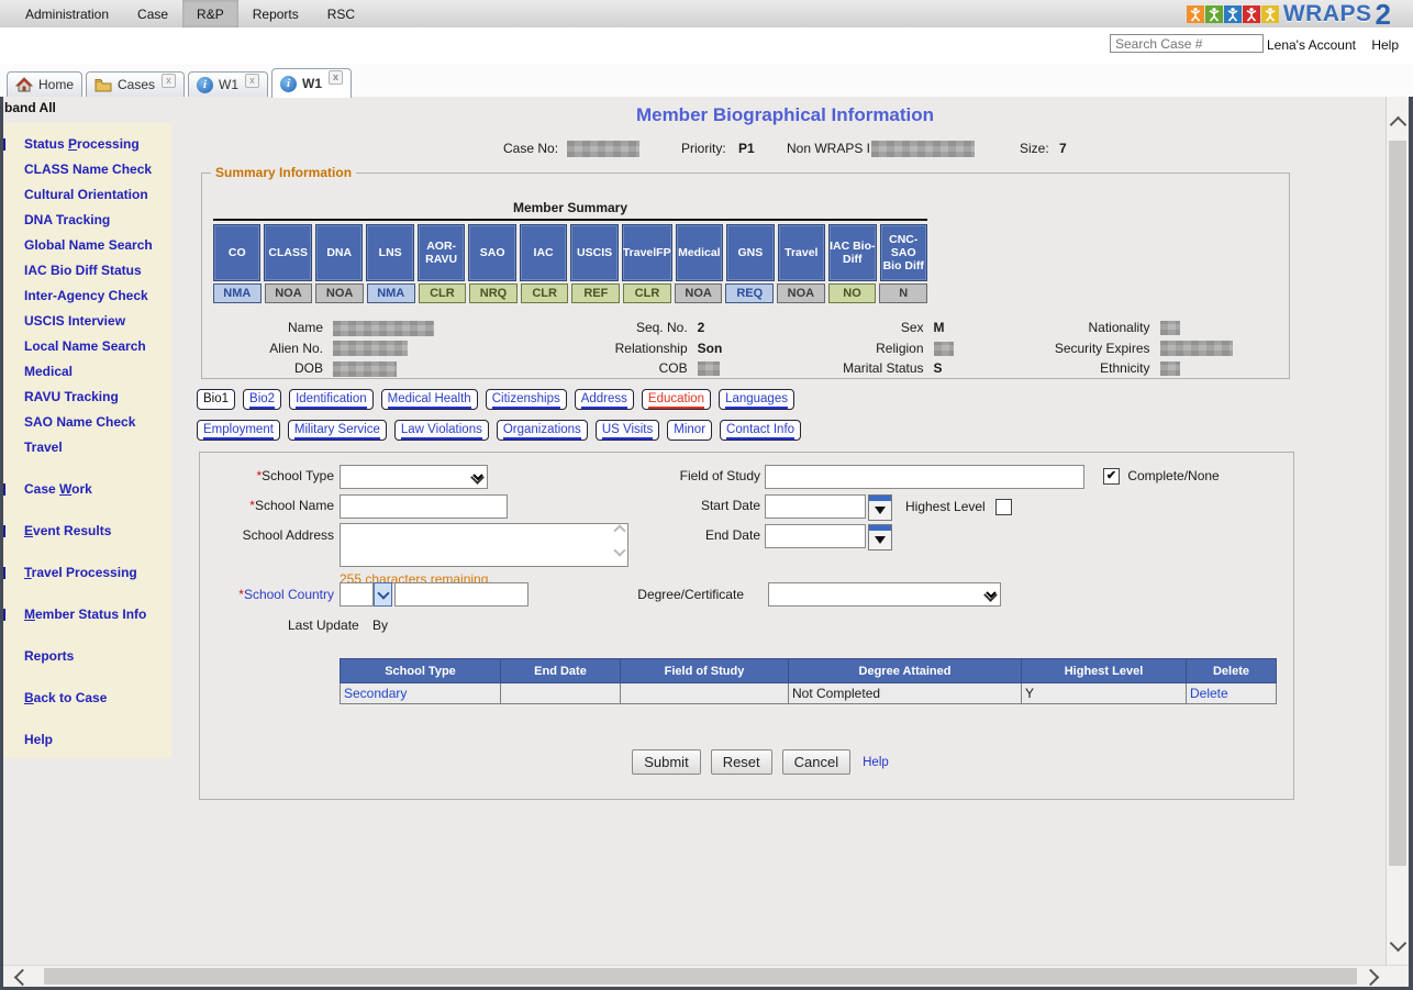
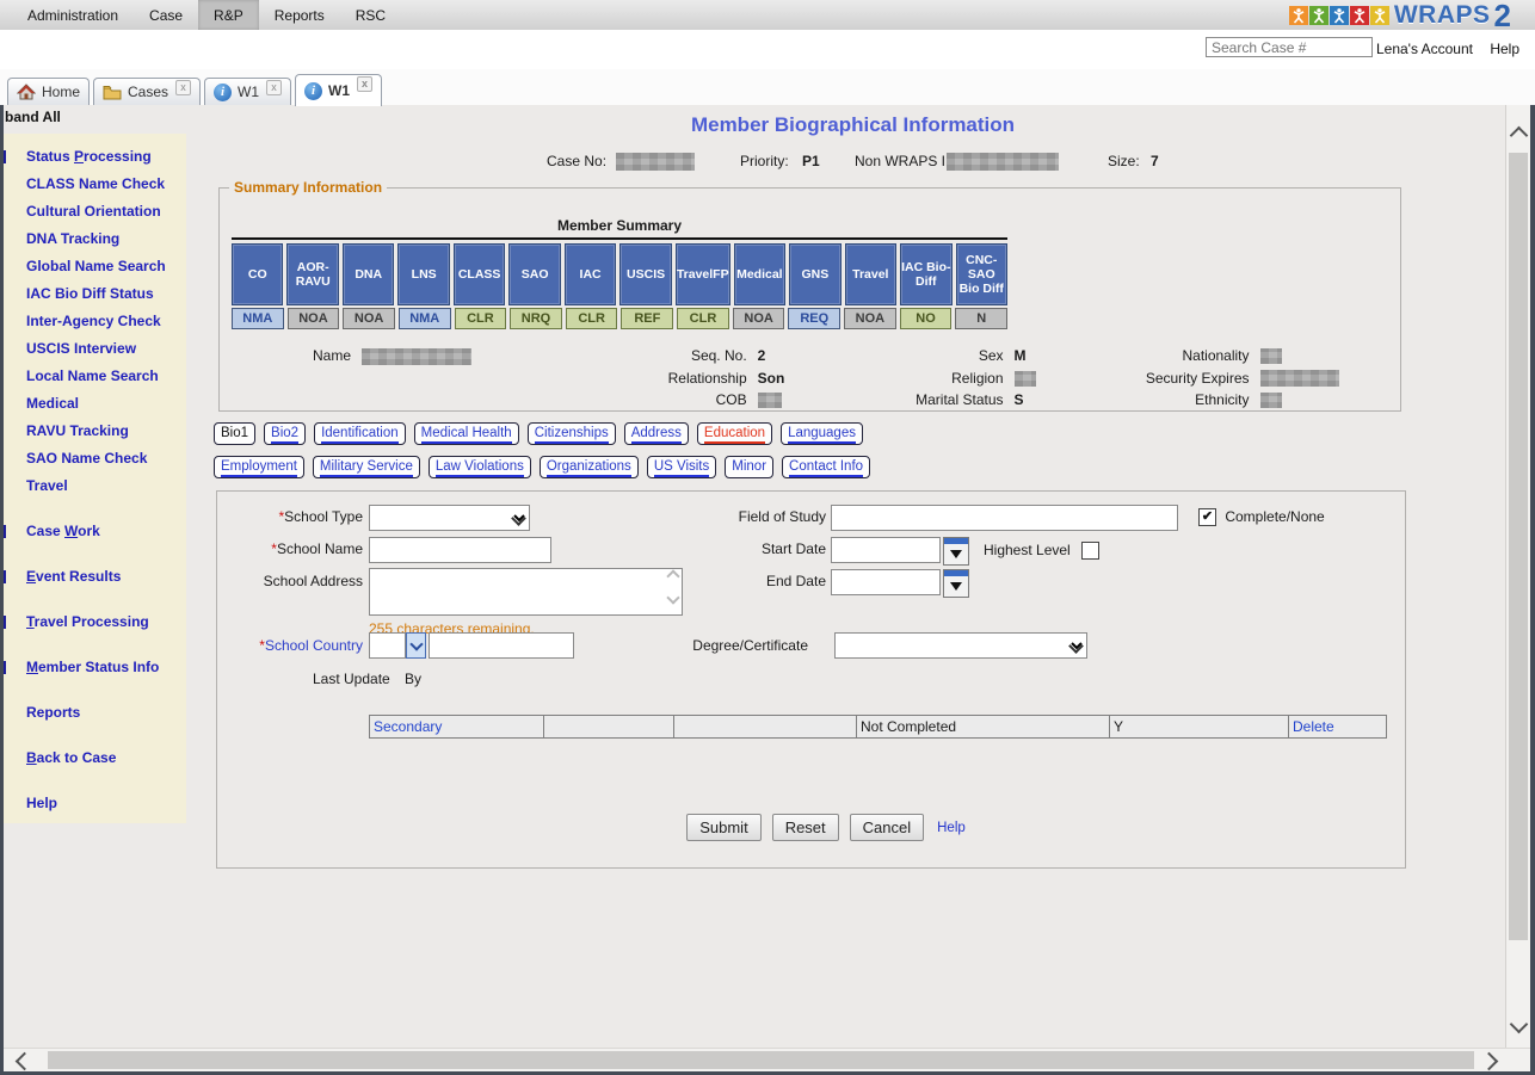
  Administration
  Case
  R&P
  Reports
  RSC
  WRAPS
  2
  Search Case #
  Lena's Account
  Help
  Home
  Cases
  x
  i
  W1
  x
  i
  W1
  x
  band All
  Status Processing
  CLASS Name Check
  Cultural Orientation
  DNA Tracking
  Global Name Search
  IAC Bio Diff Status
  Inter-Agency Check
  USCIS Interview
  Local Name Search
  Medical
  RAVU Tracking
  SAO Name Check
  Travel
  Case Work
  Event Results
  Travel Processing
  Member Status Info
  Reports
  Back to Case
  Help
  Member Biographical Information
  Case No:
  Priority:
  P1
  Non WRAPS I
  Size:
  7
  Summary Information
  Member Summary
  CO
- CLASS
+ AOR-RAVU
  DNA
  LNS
- AOR-RAVU
+ CLASS
  SAO
  IAC
  USCIS
  TravelFP
  Medical
  GNS
  Travel
  IAC Bio-Diff
  CNC-SAO Bio Diff
  NMA
  NOA
  NOA
  NMA
  CLR
  NRQ
  CLR
  REF
  CLR
  NOA
  REQ
  NOA
  NO
  N
  Name
- Alien No.
- DOB
  Seq. No.
  2
  Relationship
  Son
  COB
  Sex
  M
  Religion
  Marital Status
  S
  Nationality
  Security Expires
  Ethnicity
  Bio1
  Bio2
  Identification
  Medical Health
  Citizenships
  Address
  Education
  Languages
  Employment
  Military Service
  Law Violations
  Organizations
  US Visits
  Minor
  Contact Info
  *School Type
  Field of Study
  ✔ Complete/None
  *School Name
  Start Date
  Highest Level
  School Address
  End Date
  255 characters remaining.
  *School Country
  Degree/Certificate
  Last Update
  By
- School Type	End Date	Field of Study	Degree Attained	Highest Level	Delete
  Secondary			Not Completed	Y	Delete
  Submit
  Reset
  Cancel
  Help
